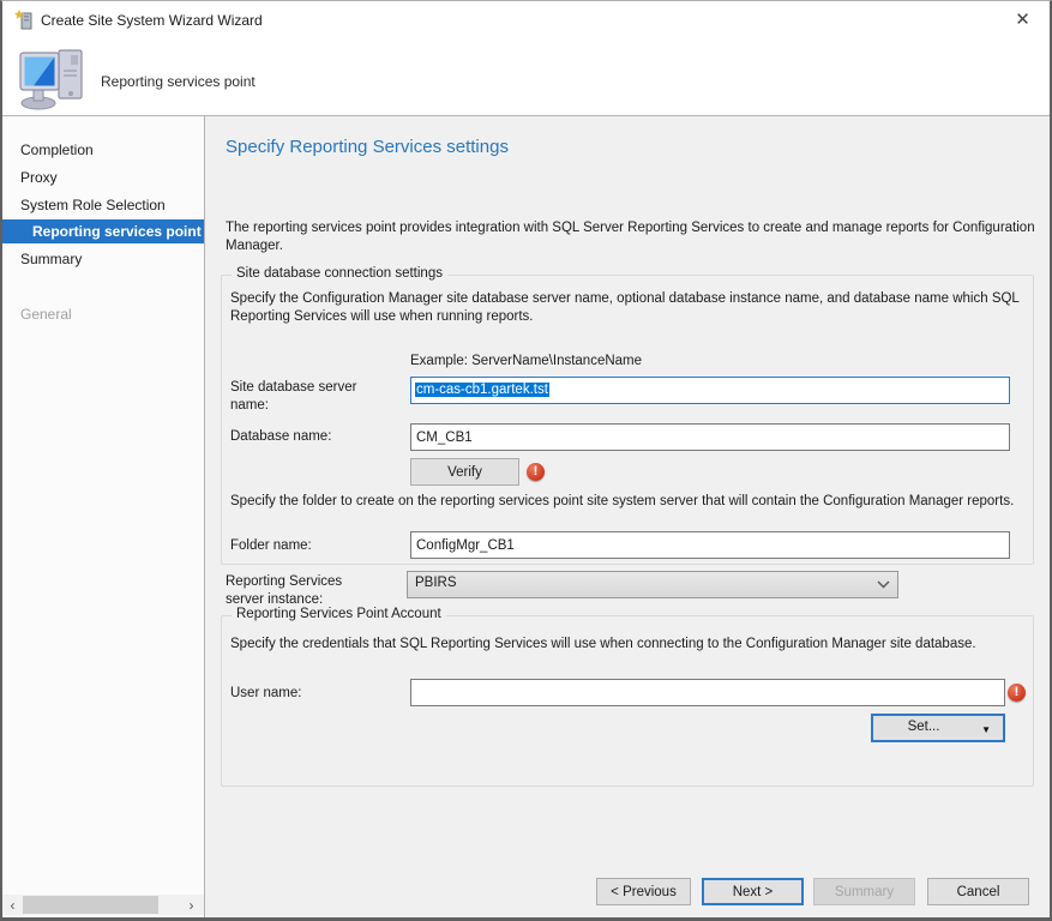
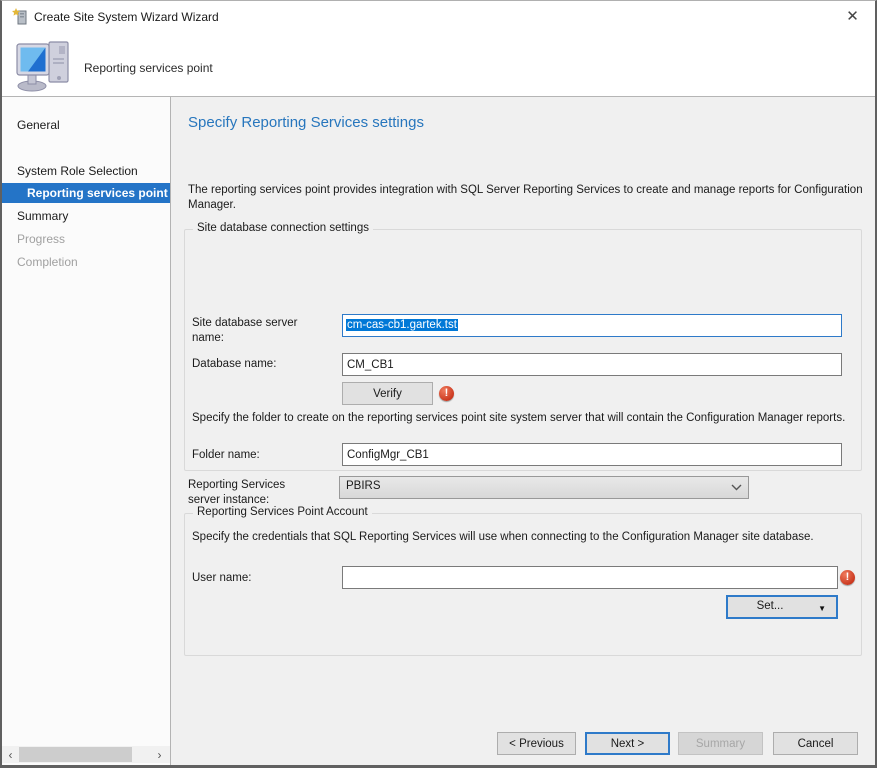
  Create Site System Wizard Wizard
  ✕
  Reporting services point
- Completion
+ General
- Proxy
  System Role Selection
  Reporting services point
  Summary
+ Progress
- General
+ Completion
  ‹
  ›
  Specify Reporting Services settings
  The reporting services point provides integration with SQL Server Reporting Services to create and manage reports for Configuration Manager.
  Site database connection settings
- Specify the Configuration Manager site database server name, optional database instance name, and database name which SQL Reporting Services will use when running reports.
- Example: ServerName\InstanceName
  Site database server name:
  cm-cas-cb1.gartek.tst
  Database name:
  CM_CB1
  Verify
  !
  Specify the folder to create on the reporting services point site system server that will contain the Configuration Manager reports.
  Folder name:
  ConfigMgr_CB1
  Reporting Services server instance:
  PBIRS
  Reporting Services Point Account
  Specify the credentials that SQL Reporting Services will use when connecting to the Configuration Manager site database.
  User name:
  !
  Set...
  ▼
  < Previous
  Next >
  Summary
  Cancel
